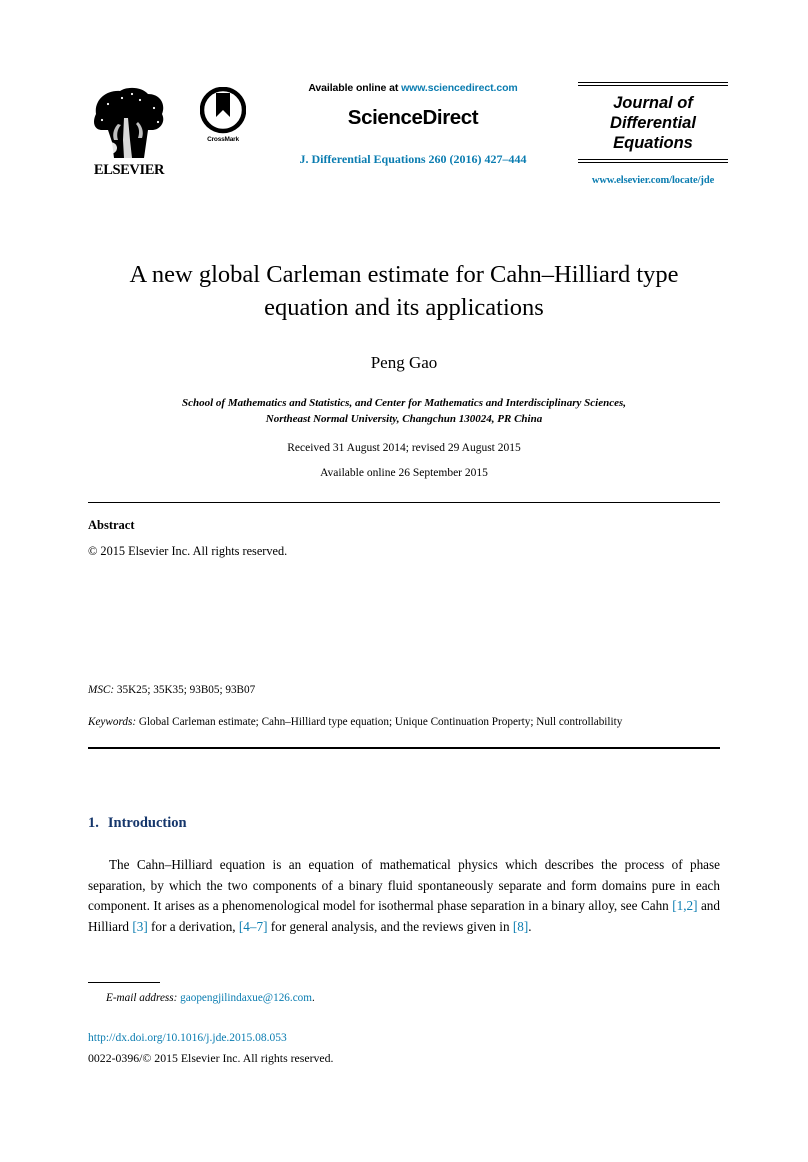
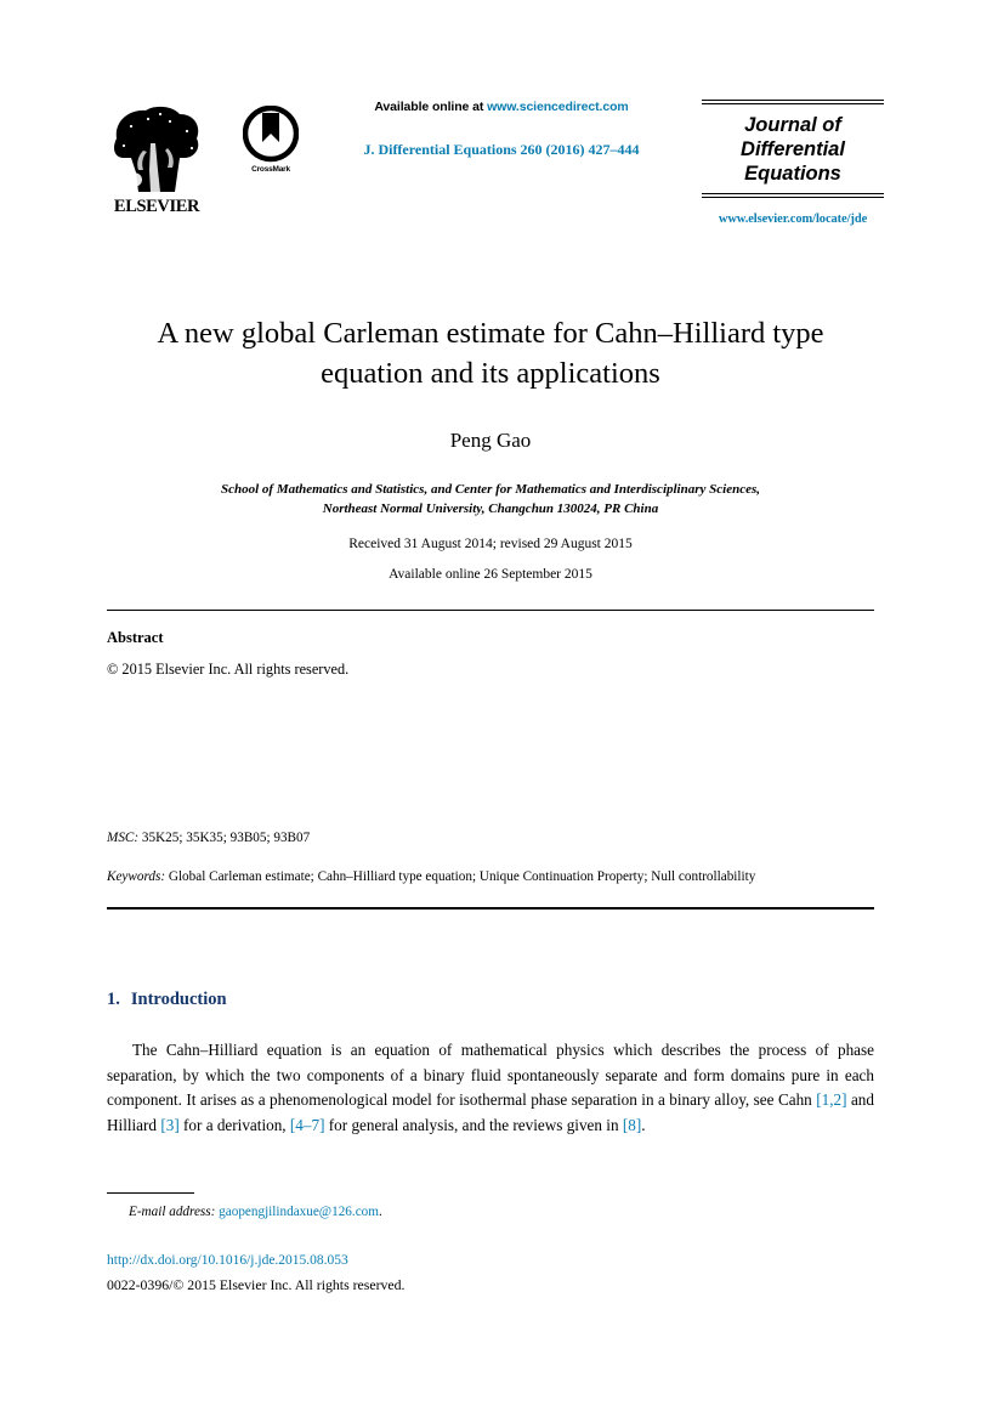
  ELSEVIER
  Available online at www.sciencedirect.com
- ScienceDirect
  J. Differential Equations 260 (2016) 427–444
  Journal of
  Differential
  Equations
  www.elsevier.com/locate/jde
  A new global Carleman estimate for Cahn–Hilliard type
  equation and its applications
  Peng Gao
  School of Mathematics and Statistics, and Center for Mathematics and Interdisciplinary Sciences,
  Northeast Normal University, Changchun 130024, PR China
  Received 31 August 2014; revised 29 August 2015
  Available online 26 September 2015
  Abstract
  © 2015 Elsevier Inc. All rights reserved.
  MSC: 35K25; 35K35; 93B05; 93B07
  Keywords: Global Carleman estimate; Cahn–Hilliard type equation; Unique Continuation Property; Null controllability
  1. Introduction
  The Cahn–Hilliard equation is an equation of mathematical physics which describes the process of phase separation, by which the two components of a binary fluid spontaneously separate and form domains pure in each component. It arises as a phenomenological model for isothermal phase separation in a binary alloy, see Cahn [1,2] and Hilliard [3] for a derivation, [4–7] for general analysis, and the reviews given in [8].
  E-mail address: gaopengjilindaxue@126.com.
  http://dx.doi.org/10.1016/j.jde.2015.08.053
  0022-0396/© 2015 Elsevier Inc. All rights reserved.
